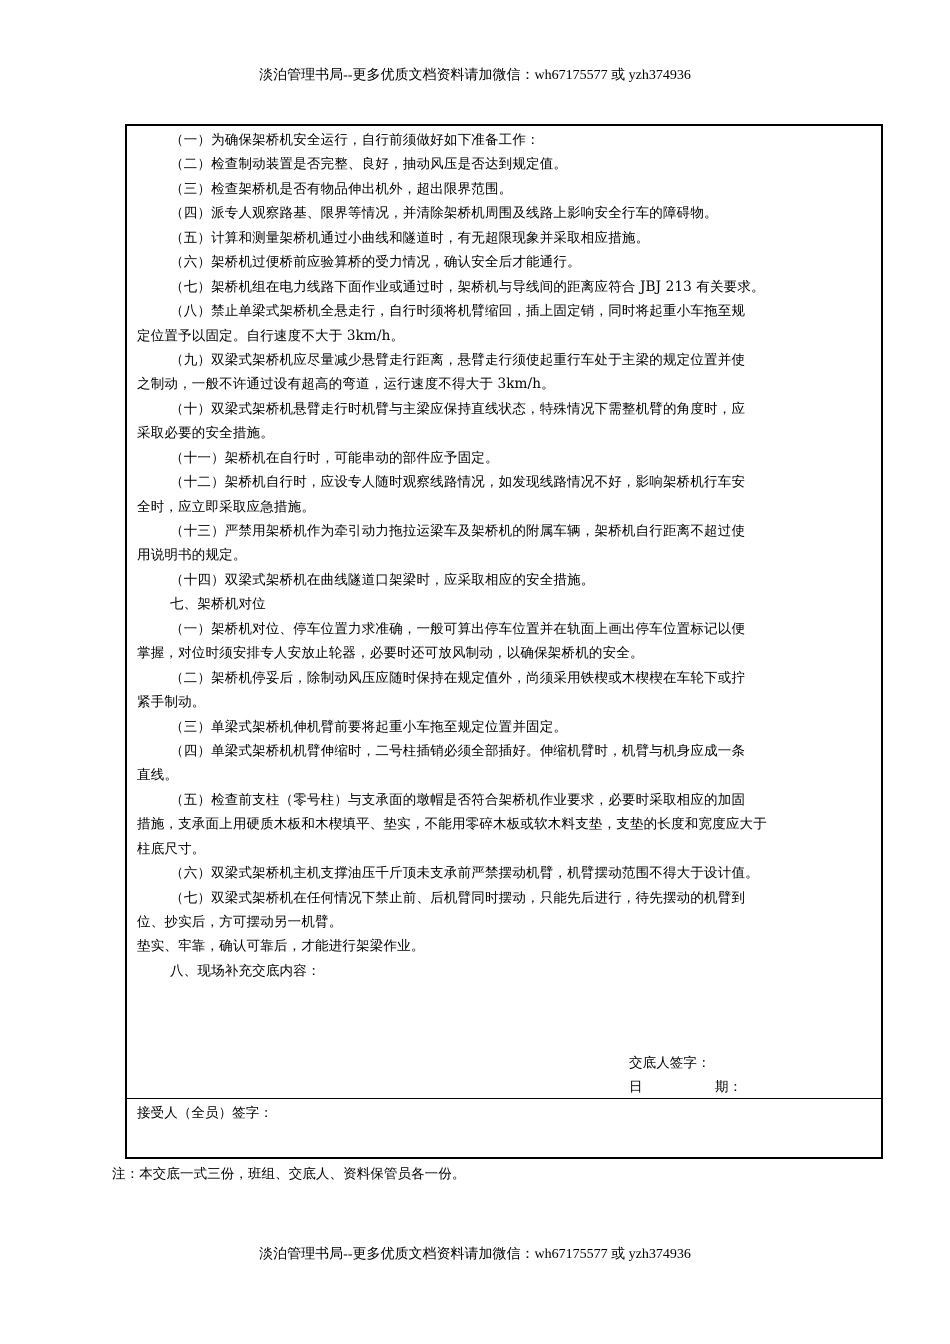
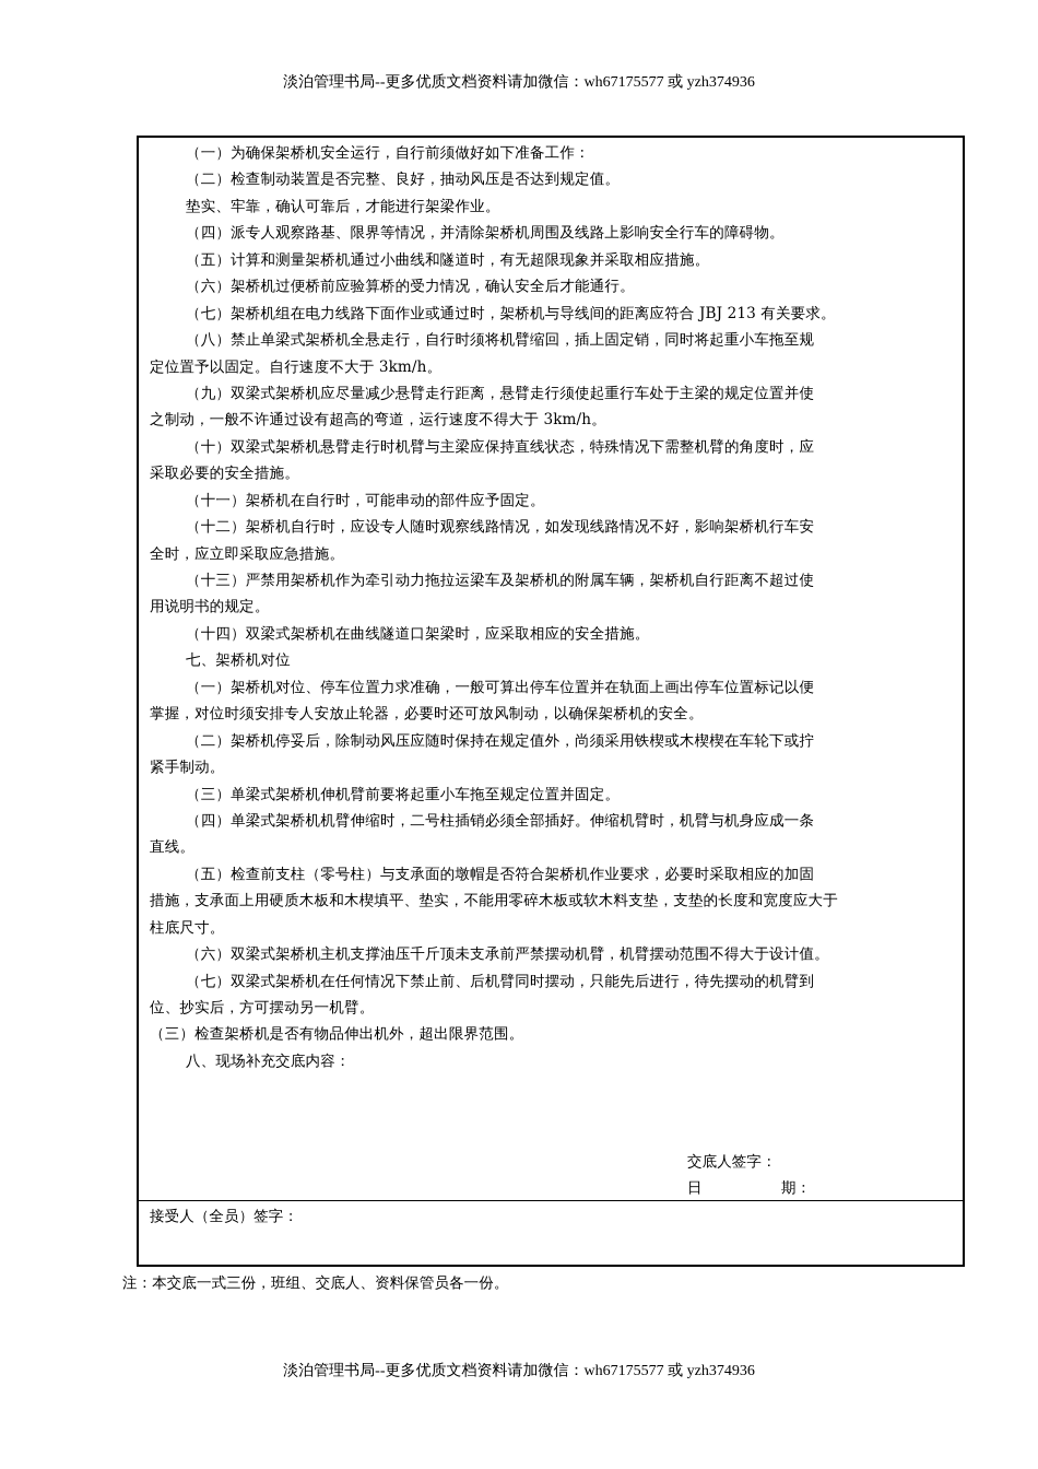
  淡泊管理书局--更多优质文档资料请加微信：wh67175577 或 yzh374936
  （一）为确保架桥机安全运行，自行前须做好如下准备工作：
  （二）检查制动装置是否完整、良好，抽动风压是否达到规定值。
- （三）检查架桥机是否有物品伸出机外，超出限界范围。
+ 垫实、牢靠，确认可靠后，才能进行架梁作业。
  （四）派专人观察路基、限界等情况，并清除架桥机周围及线路上影响安全行车的障碍物。
  （五）计算和测量架桥机通过小曲线和隧道时，有无超限现象并采取相应措施。
  （六）架桥机过便桥前应验算桥的受力情况，确认安全后才能通行。
  （七）架桥机组在电力线路下面作业或通过时，架桥机与导线间的距离应符合 JBJ 213 有关要求。
  （八）禁止单梁式架桥机全悬走行，自行时须将机臂缩回，插上固定销，同时将起重小车拖至规
  定位置予以固定。自行速度不大于 3km/h。
  （九）双梁式架桥机应尽量减少悬臂走行距离，悬臂走行须使起重行车处于主梁的规定位置并使
  之制动，一般不许通过设有超高的弯道，运行速度不得大于 3km/h。
  （十）双梁式架桥机悬臂走行时机臂与主梁应保持直线状态，特殊情况下需整机臂的角度时，应
  采取必要的安全措施。
  （十一）架桥机在自行时，可能串动的部件应予固定。
  （十二）架桥机自行时，应设专人随时观察线路情况，如发现线路情况不好，影响架桥机行车安
  全时，应立即采取应急措施。
  （十三）严禁用架桥机作为牵引动力拖拉运梁车及架桥机的附属车辆，架桥机自行距离不超过使
  用说明书的规定。
  （十四）双梁式架桥机在曲线隧道口架梁时，应采取相应的安全措施。
  七、架桥机对位
  （一）架桥机对位、停车位置力求准确，一般可算出停车位置并在轨面上画出停车位置标记以便
  掌握，对位时须安排专人安放止轮器，必要时还可放风制动，以确保架桥机的安全。
  （二）架桥机停妥后，除制动风压应随时保持在规定值外，尚须采用铁楔或木楔楔在车轮下或拧
  紧手制动。
  （三）单梁式架桥机伸机臂前要将起重小车拖至规定位置并固定。
  （四）单梁式架桥机机臂伸缩时，二号柱插销必须全部插好。伸缩机臂时，机臂与机身应成一条
  直线。
  （五）检查前支柱（零号柱）与支承面的墩帽是否符合架桥机作业要求，必要时采取相应的加固
  措施，支承面上用硬质木板和木楔填平、垫实，不能用零碎木板或软木料支垫，支垫的长度和宽度应大于
  柱底尺寸。
  （六）双梁式架桥机主机支撑油压千斤顶未支承前严禁摆动机臂，机臂摆动范围不得大于设计值。
  （七）双梁式架桥机在任何情况下禁止前、后机臂同时摆动，只能先后进行，待先摆动的机臂到
  位、抄实后，方可摆动另一机臂。
- 垫实、牢靠，确认可靠后，才能进行架梁作业。
+ （三）检查架桥机是否有物品伸出机外，超出限界范围。
  八、现场补充交底内容：
  交底人签字：
  日 期：
  接受人（全员）签字：
  注：本交底一式三份，班组、交底人、资料保管员各一份。
  淡泊管理书局--更多优质文档资料请加微信：wh67175577 或 yzh374936
